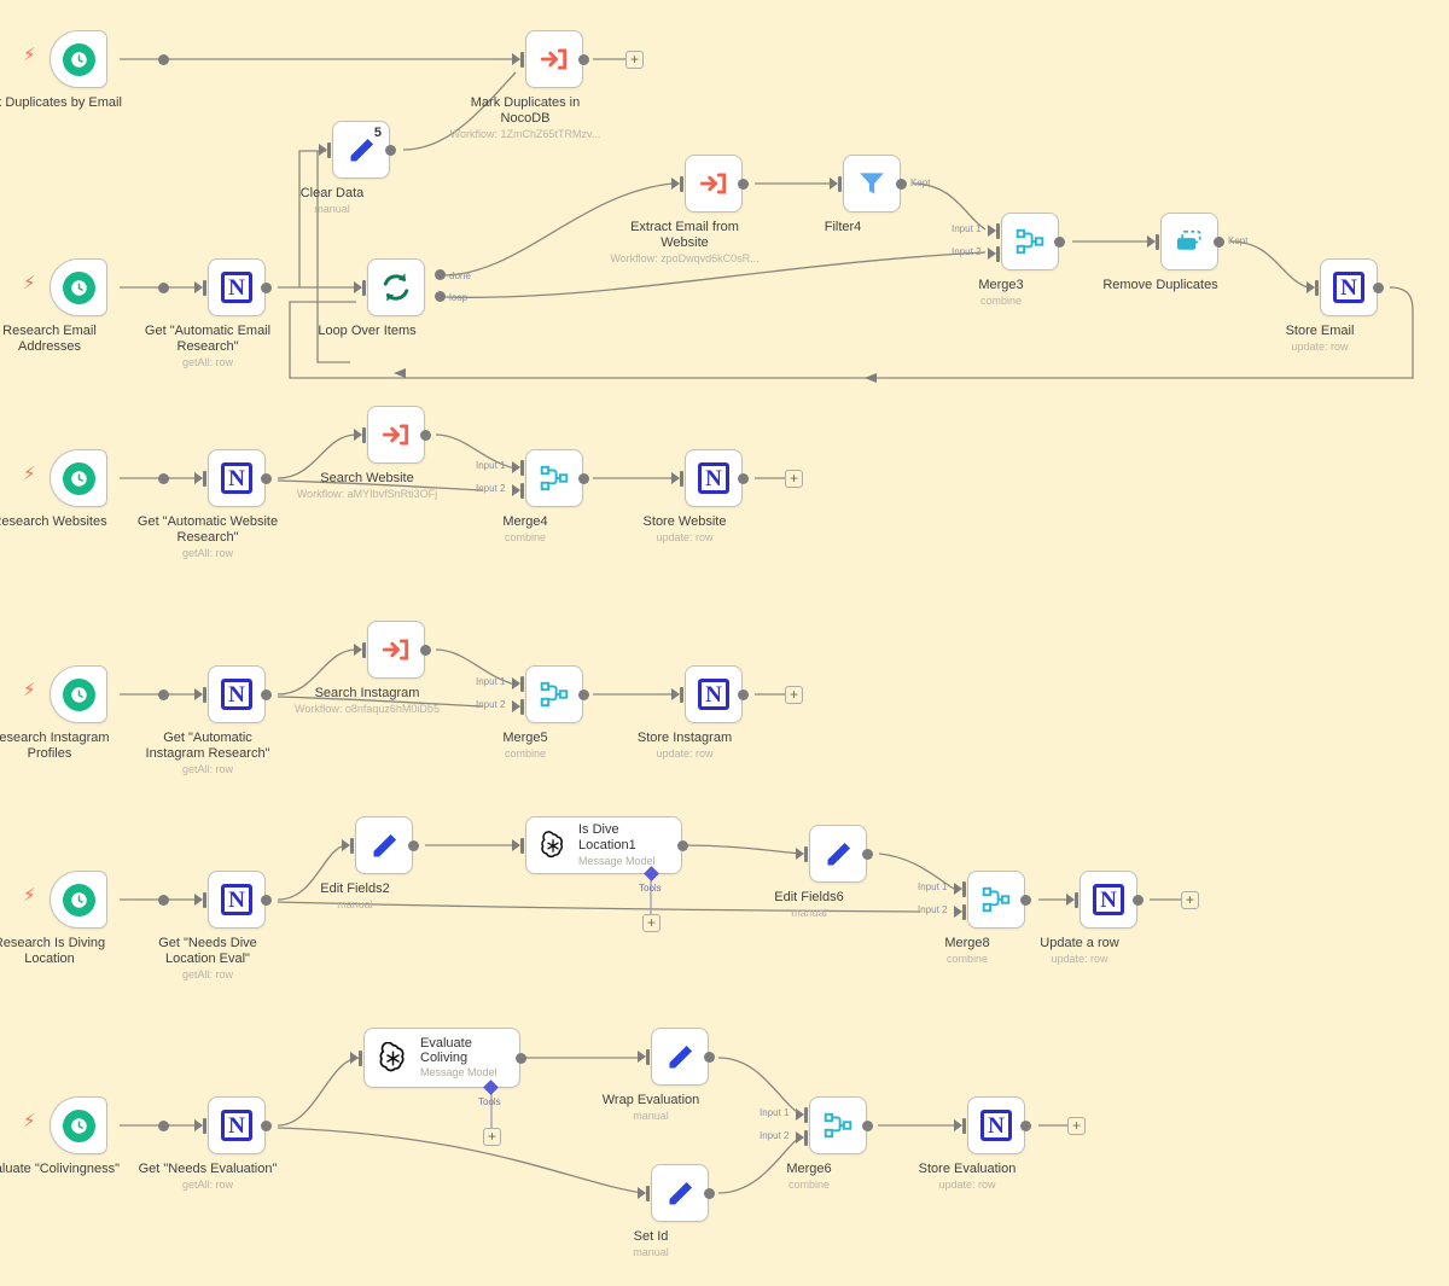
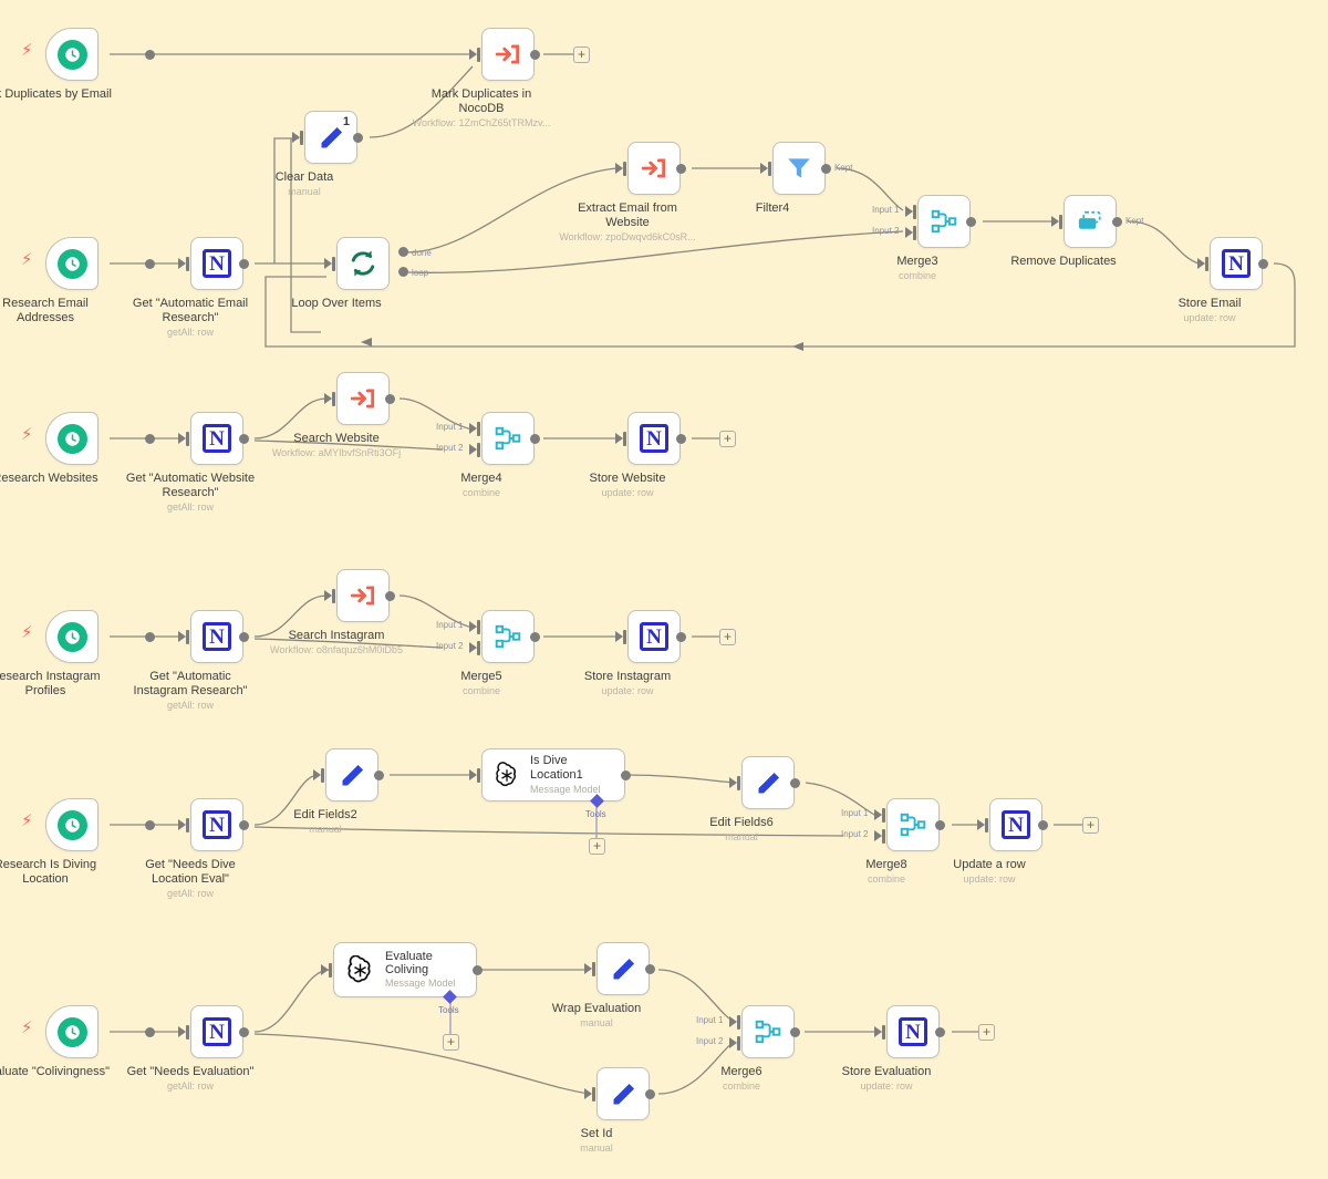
  ⚡
  Duplicates by Email
- 5
+ 1
  Clear Data
  manual
  Mark Duplicates in
  NocoDB
  Workflow: 1ZmChZ65tTRMzv...
  +
  ⚡
  Research Email
  Addresses
  N
  Get "Automatic Email
  Research"
  getAll: row
  done
  loop
  Loop Over Items
  Extract Email from
  Website
  Workflow: zpoDwqvd6kC0sR...
  Kept
  Filter4
  Input 1
  Input 2
  Merge3
  combine
  Kept
  Remove Duplicates
  N
  Store Email
  update: row
  ⚡
  esearch Websites
  N
  Get "Automatic Website
  Research"
  getAll: row
  Search Website
  Workflow: aMYIbvfSnRti3OFj
  Input 1
  Input 2
  Merge4
  combine
  N
  Store Website
  update: row
  +
  ⚡
  esearch Instagram
  Profiles
  N
  Get "Automatic
  Instagram Research"
  getAll: row
  Search Instagram
  Workflow: o8nfaquz6hM0iDb5
  Input 1
  Input 2
  Merge5
  combine
  N
  Store Instagram
  update: row
  +
  ⚡
  esearch Is Diving
  Location
  N
  Get "Needs Dive
  Location Eval"
  getAll: row
  Edit Fields2
  manual
  Is Dive Location1
  Message Model
  Tools
  +
  Edit Fields6
  manual
  Input 1
  Input 2
  Merge8
  combine
  N
  Update a row
  update: row
  +
  ⚡
  luate "Colivingness"
  N
  Get "Needs Evaluation"
  getAll: row
  Evaluate
  Coliving
  Message Model
  Tools
  +
  Wrap Evaluation
  manual
  Set Id
  manual
  Input 1
  Input 2
  Merge6
  combine
  N
  Store Evaluation
  update: row
  +
